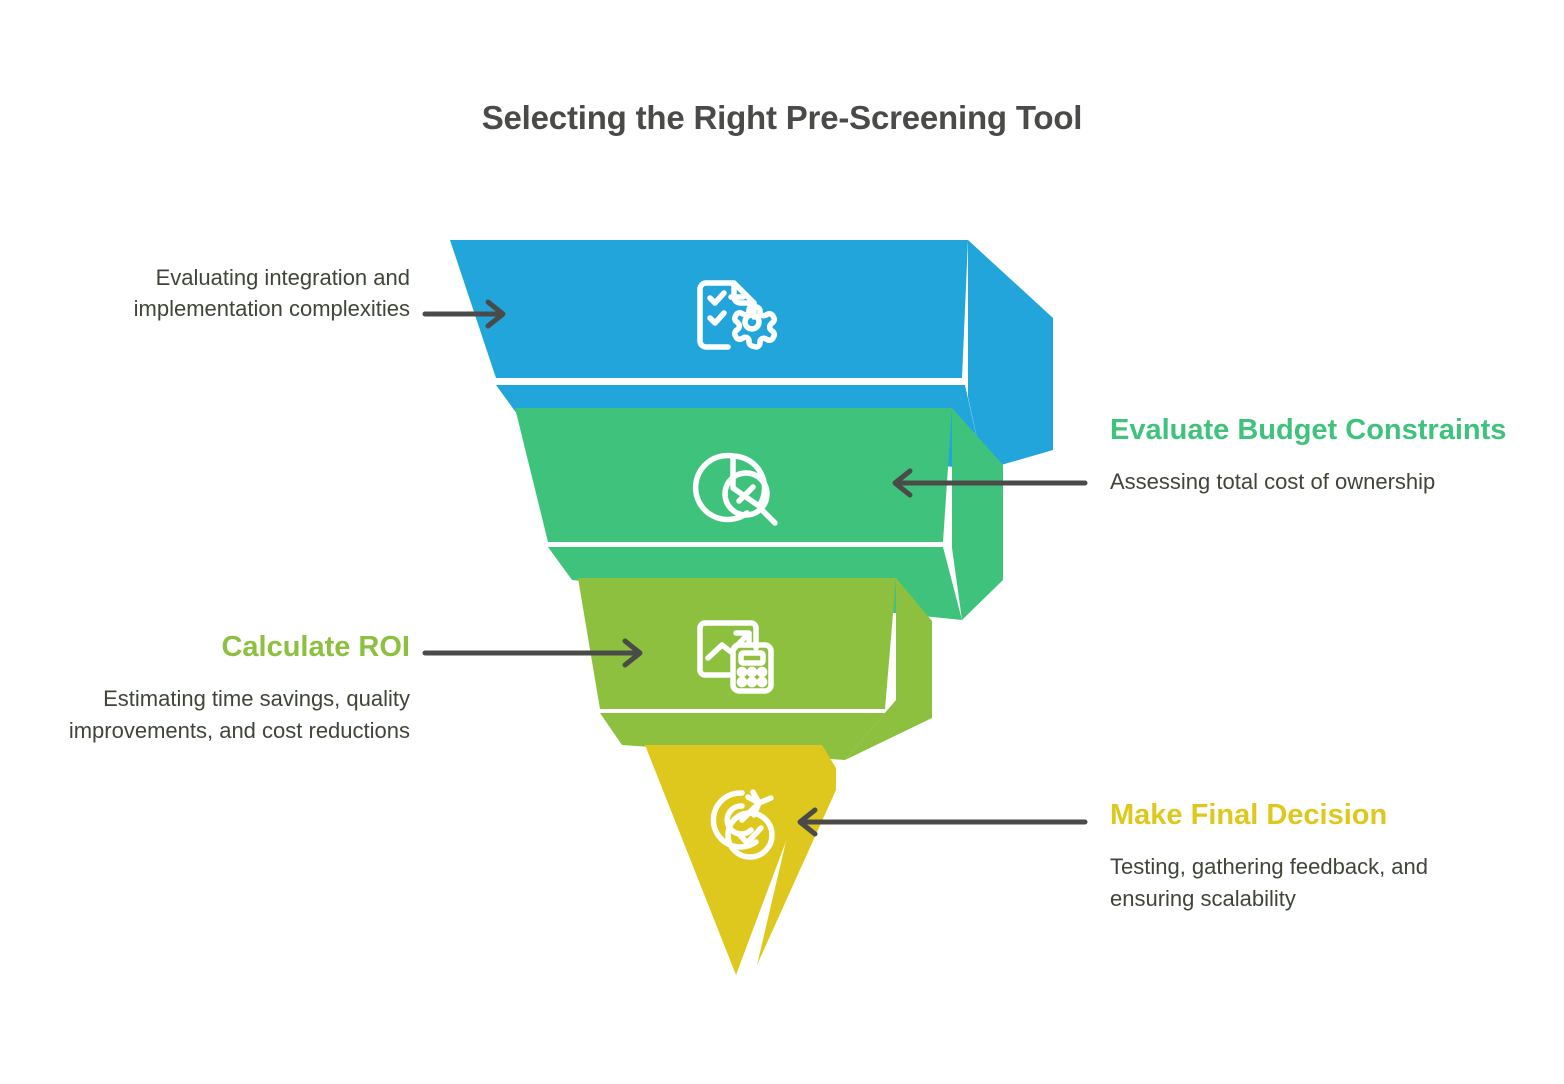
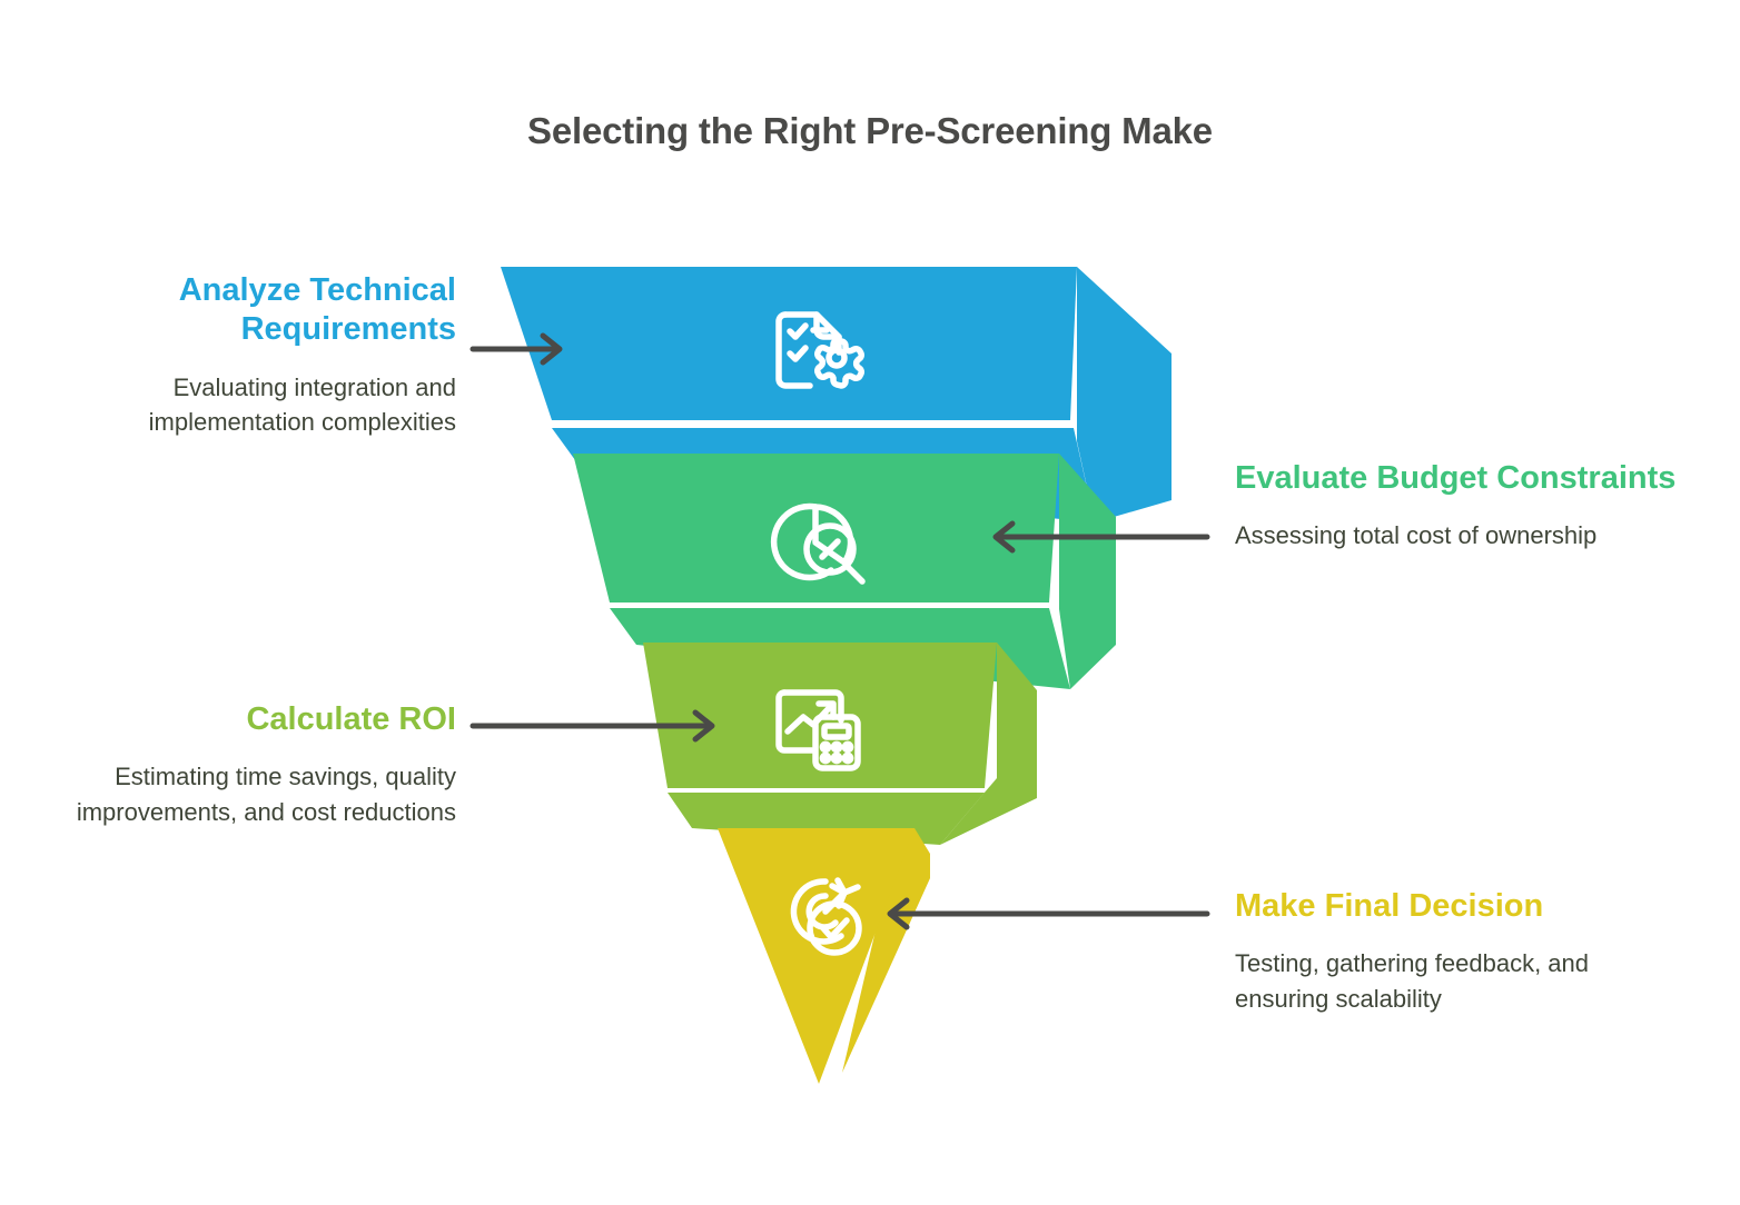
- Selecting the Right Pre-Screening Tool
+ Selecting the Right Pre-Screening Make
+ Analyze Technical Requirements
  Evaluating integration and implementation complexities
  Evaluate Budget Constraints
  Assessing total cost of ownership
  Calculate ROI
  Estimating time savings, quality improvements, and cost reductions
  Make Final Decision
  Testing, gathering feedback, and ensuring scalability
